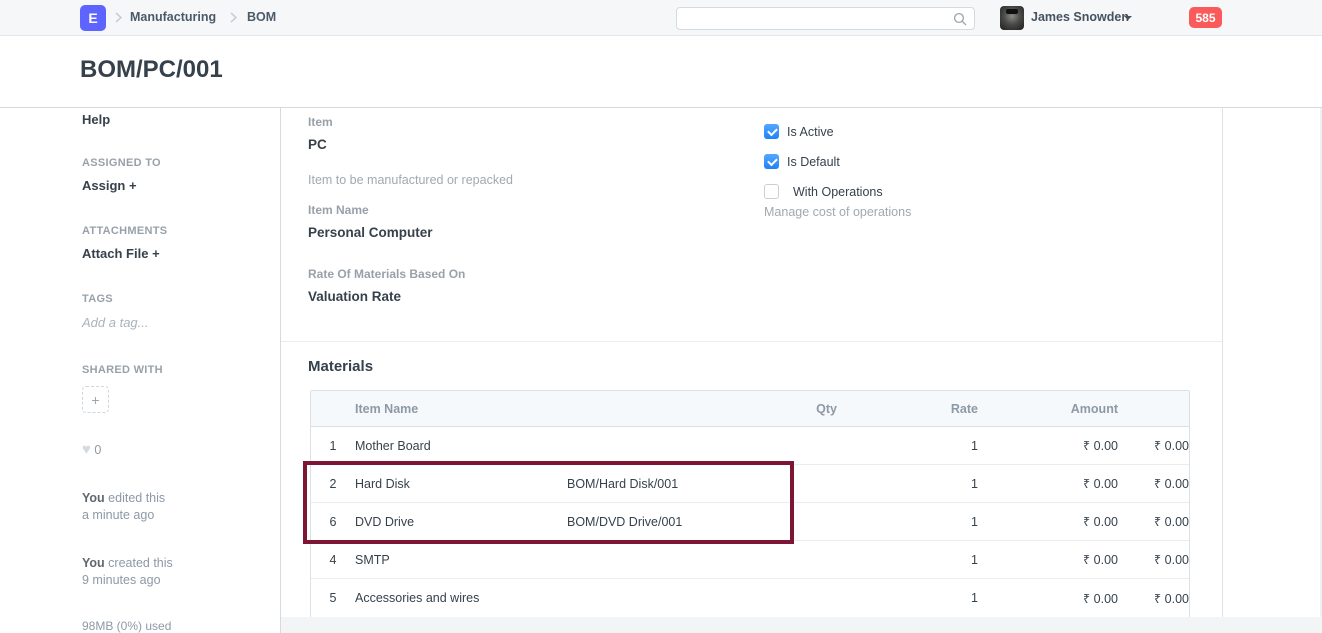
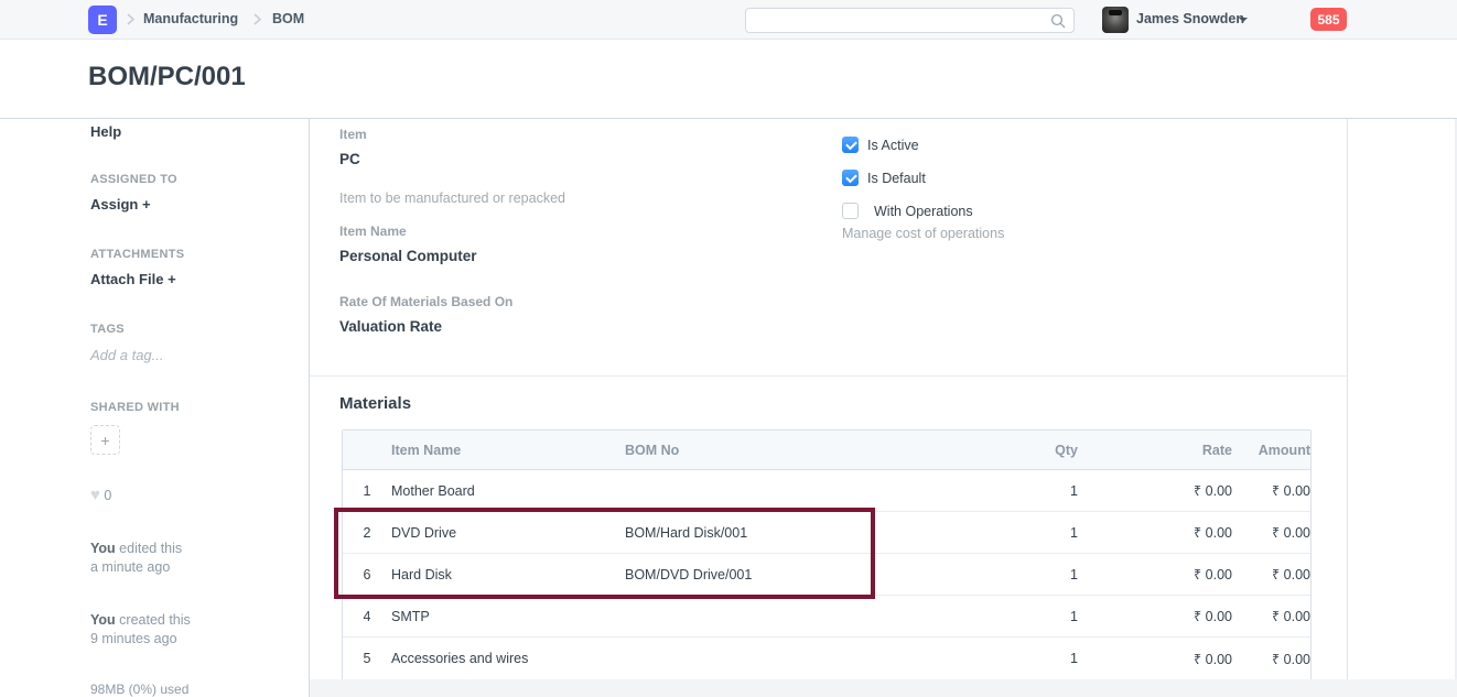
  E
  Manufacturing
  BOM
  James Snowden
  585
  BOM/PC/001
  Help
  ASSIGNED TO
  Assign +
  ATTACHMENTS
  Attach File +
  TAGS
  Add a tag...
  SHARED WITH
  +
  ♥ 0
  You edited this
  a minute ago
  You created this
  9 minutes ago
  98MB (0%) used
  Item
  PC
  Item to be manufactured or repacked
  Item Name
  Personal Computer
  Rate Of Materials Based On
  Valuation Rate
  Is Active
  Is Default
  With Operations
  Manage cost of operations
  Materials
  Item Name
+ BOM No
  Qty
  Rate
  Amount
  1
  Mother Board
  1
  ₹ 0.00
  ₹ 0.00
  2
- Hard Disk
+ DVD Drive
  BOM/Hard Disk/001
  1
  ₹ 0.00
  ₹ 0.00
  6
- DVD Drive
+ Hard Disk
  BOM/DVD Drive/001
  1
  ₹ 0.00
  ₹ 0.00
  4
  SMTP
  1
  ₹ 0.00
  ₹ 0.00
  5
  Accessories and wires
  1
  ₹ 0.00
  ₹ 0.00
